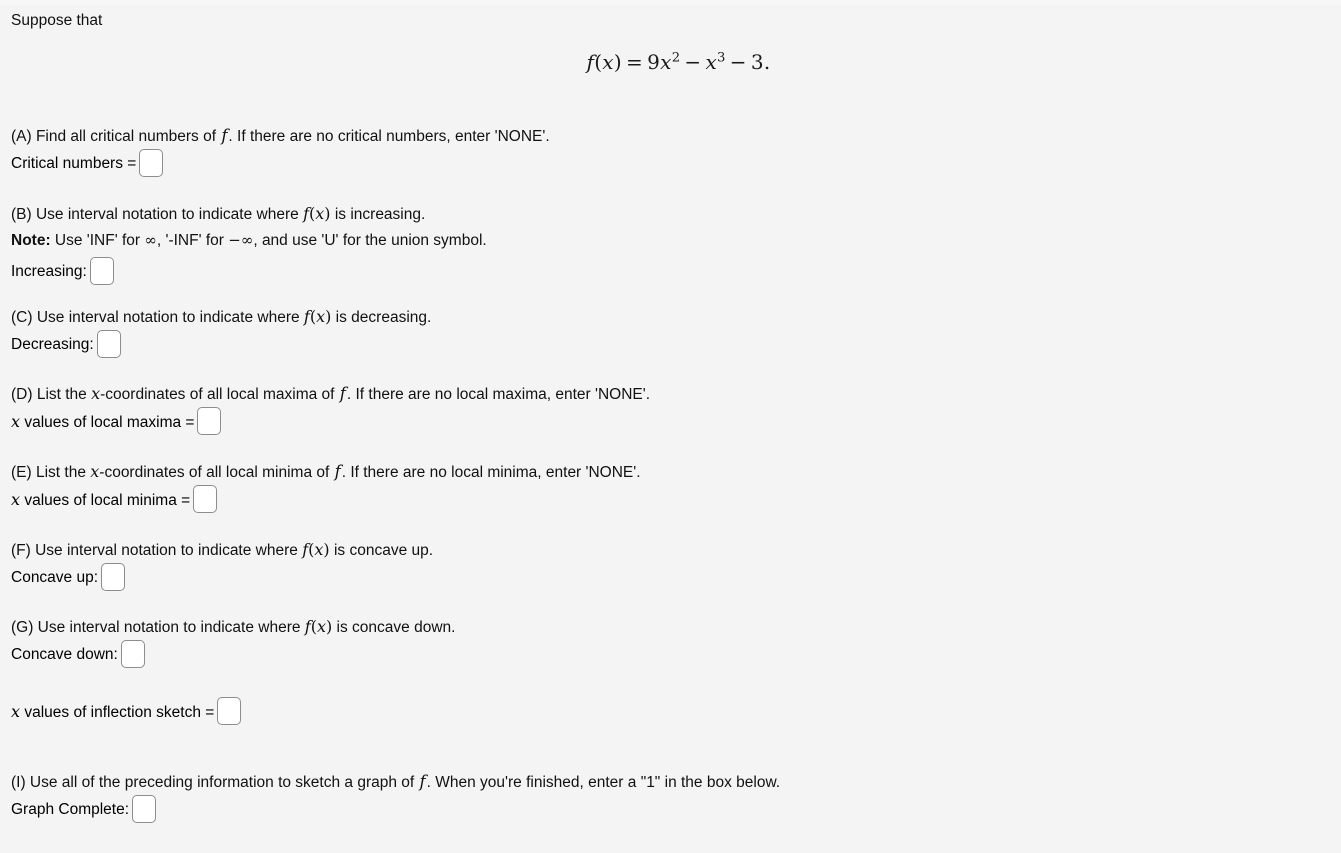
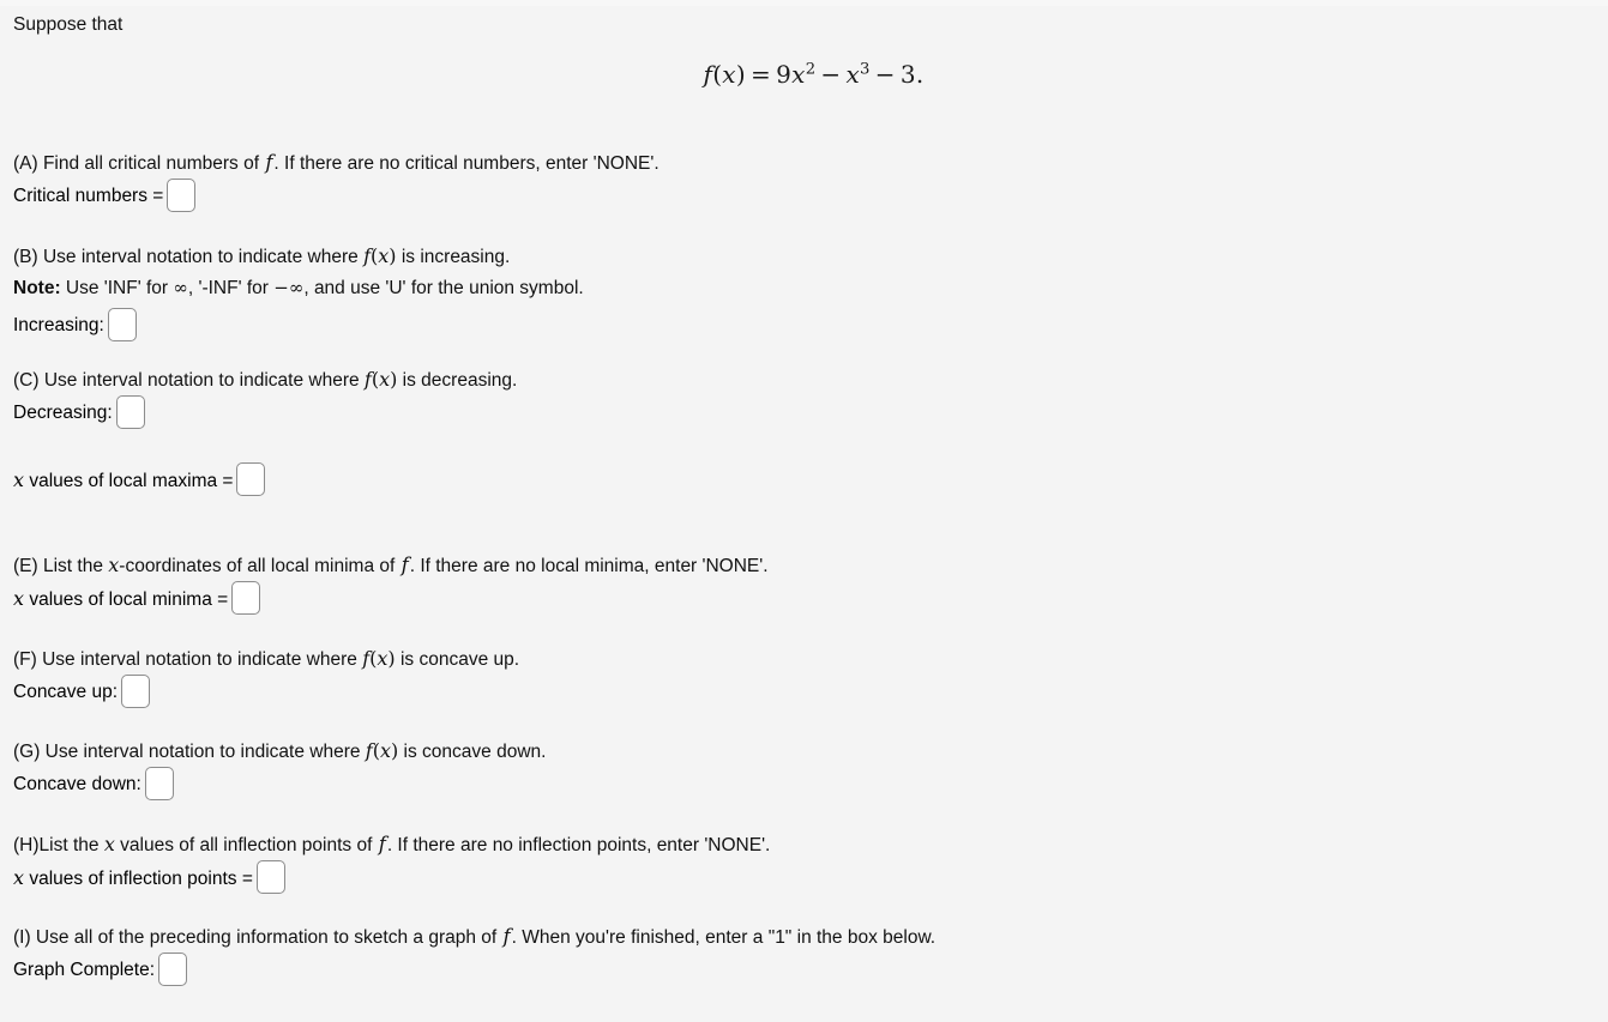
  Suppose that
  f(x) = 9x2 − x3 − 3.
  (A) Find all critical numbers of f. If there are no critical numbers, enter 'NONE'.
  Critical numbers =
  (B) Use interval notation to indicate where f(x) is increasing.
  Note: Use 'INF' for ∞, '-INF' for −∞, and use 'U' for the union symbol.
  Increasing:
  (C) Use interval notation to indicate where f(x) is decreasing.
  Decreasing:
- (D) List the x-coordinates of all local maxima of f. If there are no local maxima, enter 'NONE'.
  x values of local maxima =
  (E) List the x-coordinates of all local minima of f. If there are no local minima, enter 'NONE'.
  x values of local minima =
  (F) Use interval notation to indicate where f(x) is concave up.
  Concave up:
  (G) Use interval notation to indicate where f(x) is concave down.
  Concave down:
+ (H)List the x values of all inflection points of f. If there are no inflection points, enter 'NONE'.
- x values of inflection sketch =
+ x values of inflection points =
  (I) Use all of the preceding information to sketch a graph of f. When you're finished, enter a "1" in the box below.
  Graph Complete:
